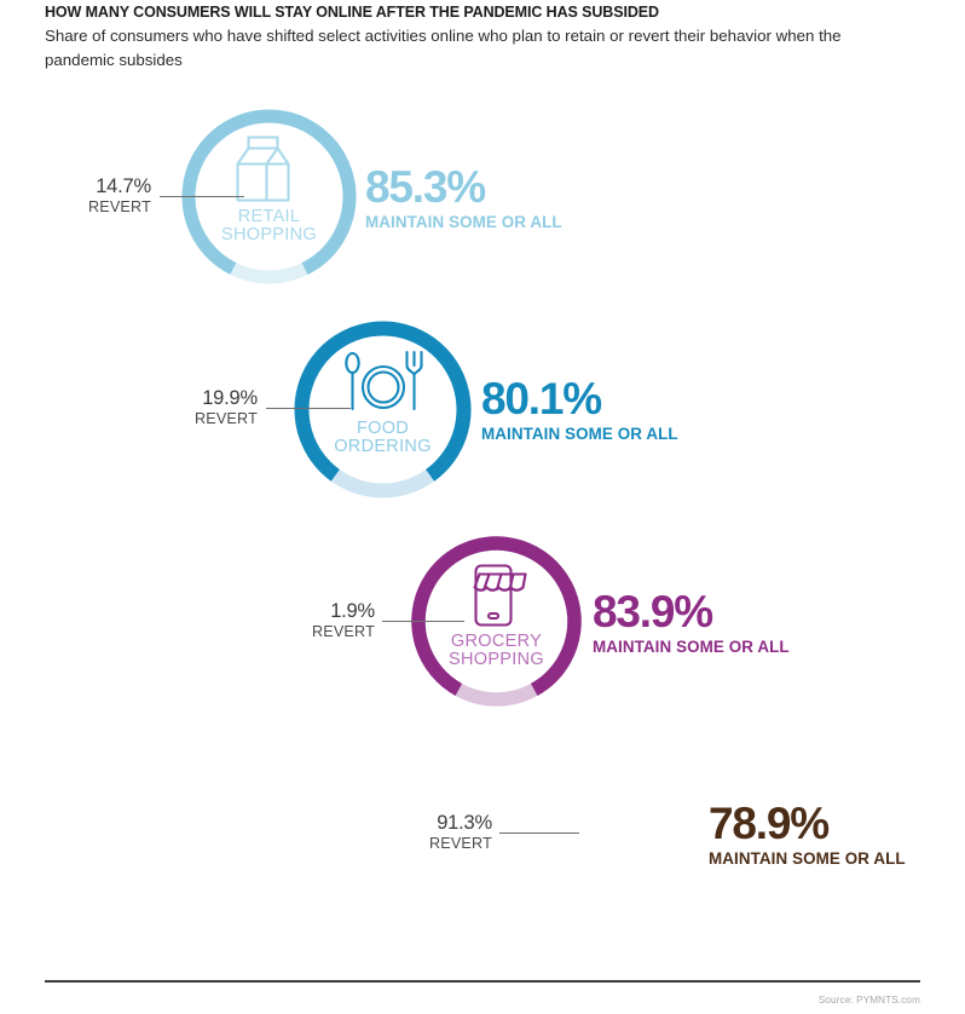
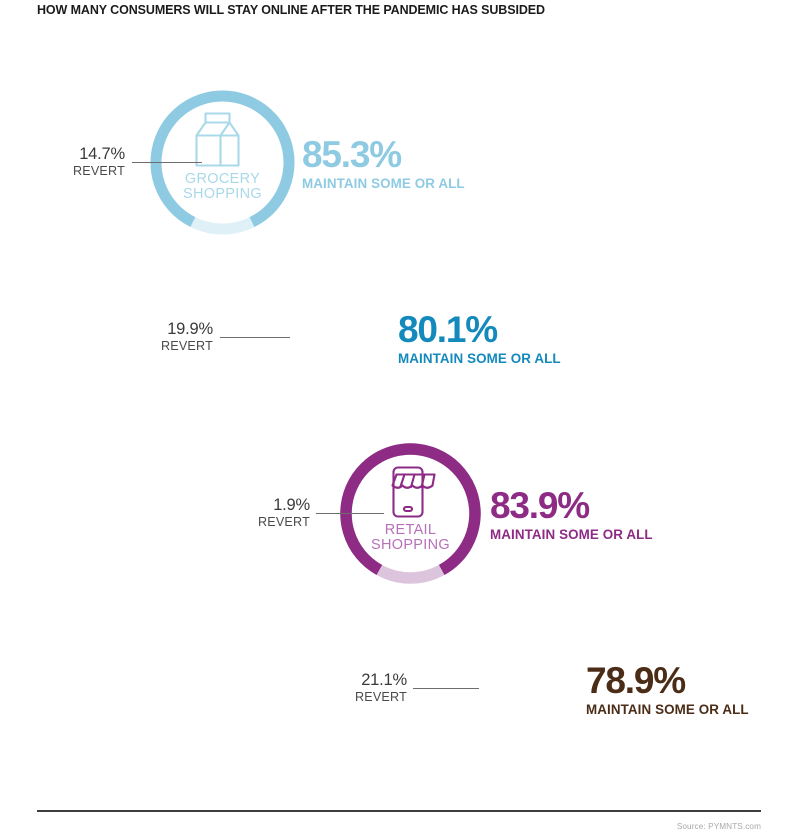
  HOW MANY CONSUMERS WILL STAY ONLINE AFTER THE PANDEMIC HAS SUBSIDED
- Share of consumers who have shifted select activities online who plan to retain or revert their behavior when the pandemic subsides
- RETAIL
+ GROCERY
  SHOPPING
  14.7%
  REVERT
  85.3%
  MAINTAIN SOME OR ALL
- FOOD
- ORDERING
  19.9%
  REVERT
  80.1%
  MAINTAIN SOME OR ALL
- GROCERY
+ RETAIL
  SHOPPING
  1.9%
  REVERT
  83.9%
  MAINTAIN SOME OR ALL
- 91.3%
+ 21.1%
  REVERT
  78.9%
  MAINTAIN SOME OR ALL
  Source: PYMNTS.com
